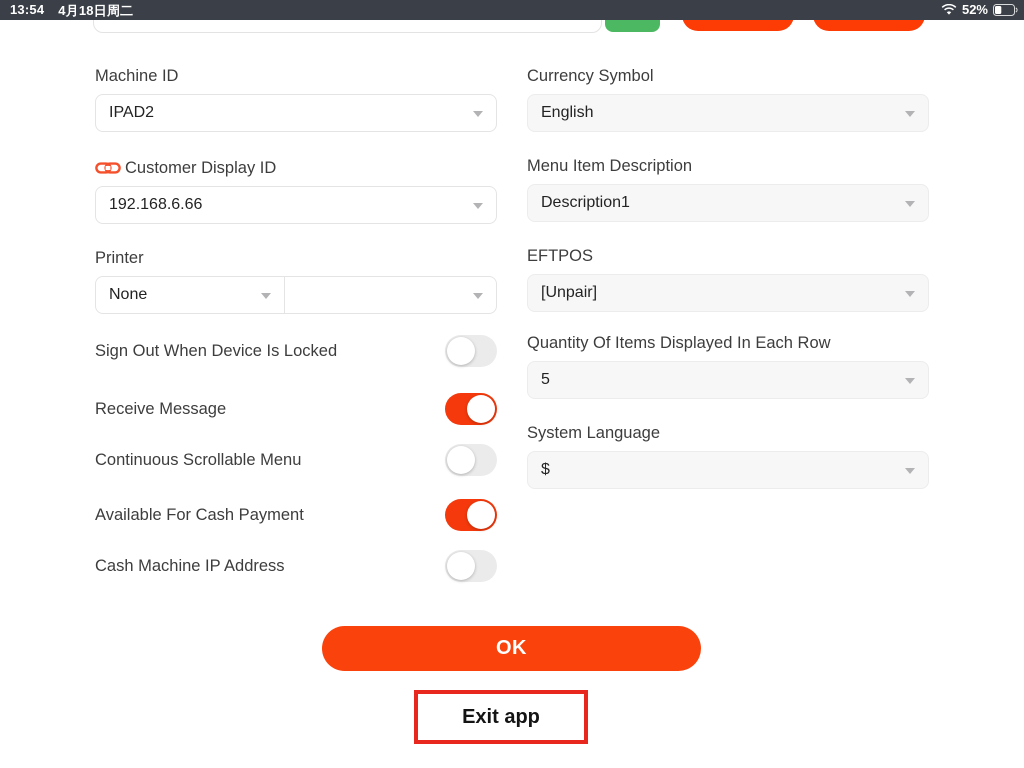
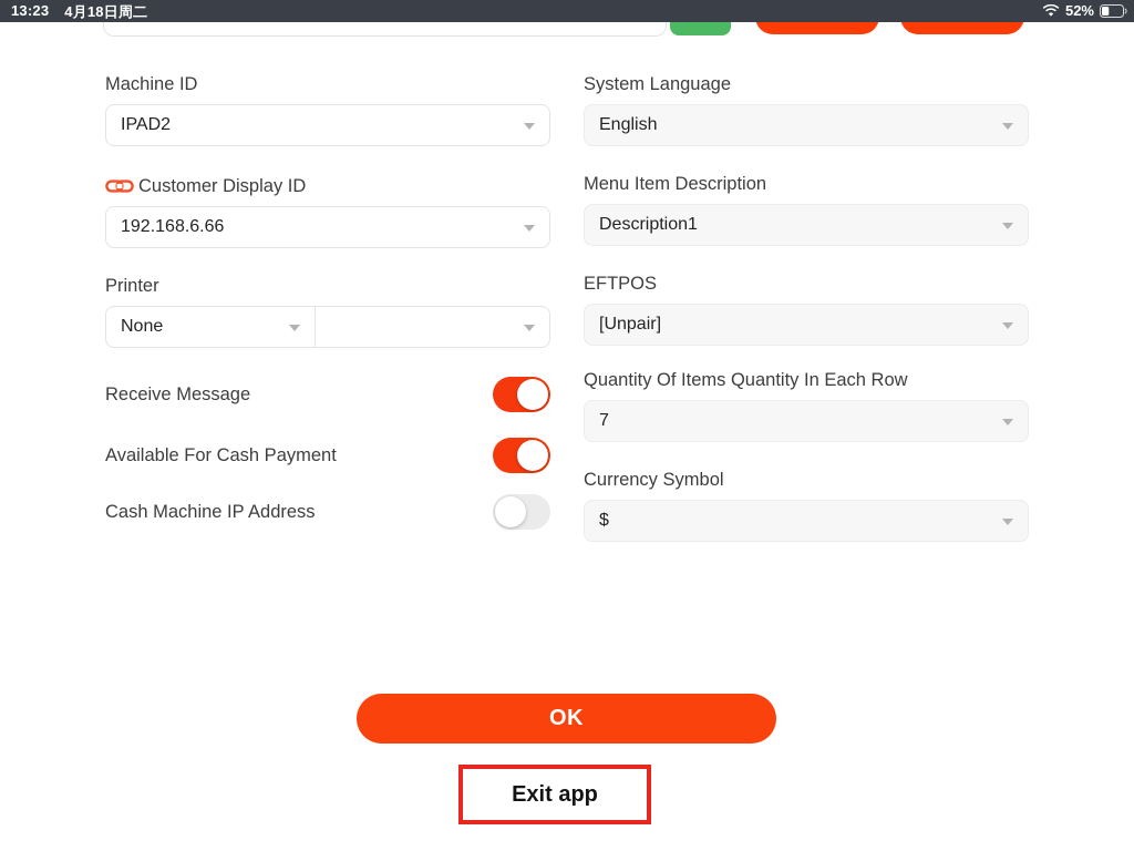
- 13:54
+ 13:23
  4月18日周二
  52%
  Machine ID
  IPAD2
  Customer Display ID
  192.168.6.66
  Printer
  None
- Sign Out When Device Is Locked
  Receive Message
- Continuous Scrollable Menu
  Available For Cash Payment
  Cash Machine IP Address
- Currency Symbol
+ System Language
  English
  Menu Item Description
  Description1
  EFTPOS
  [Unpair]
- Quantity Of Items Displayed In Each Row
+ Quantity Of Items Quantity In Each Row
- 5
+ 7
- System Language
+ Currency Symbol
  $
  OK
  Exit app
